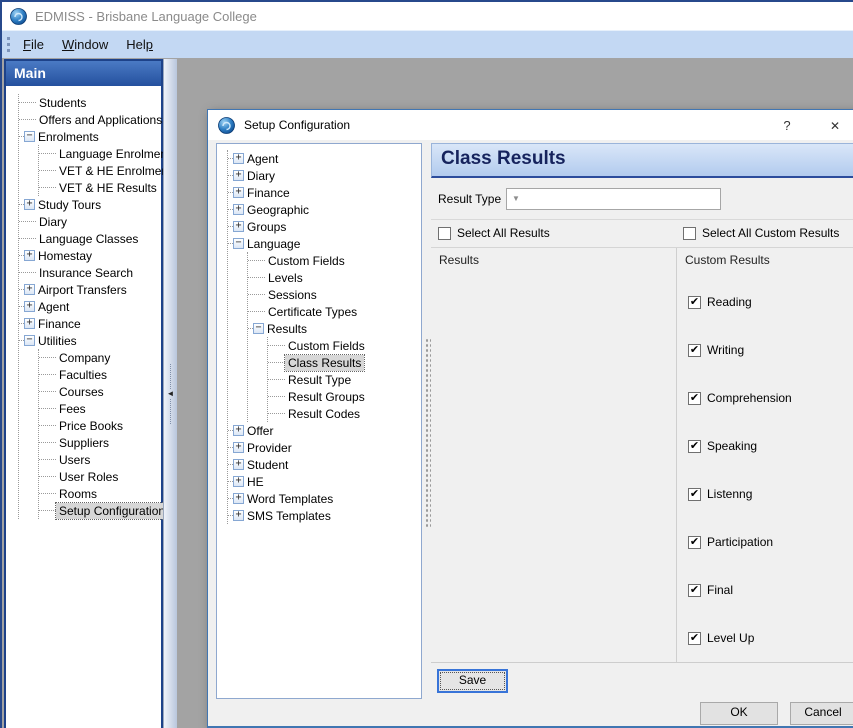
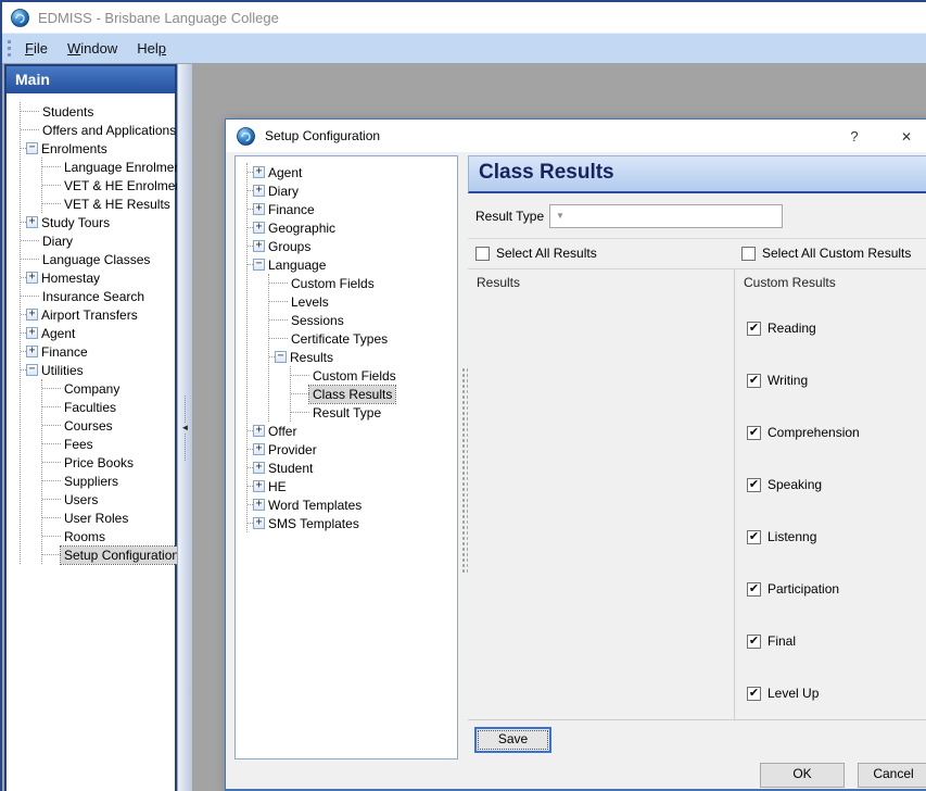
  EDMISS - Brisbane Language College
  File
  Window
  Help
  Main
  Students
  Offers and Applications
  −
  Enrolments
  Language Enrolme
  VET & HE Enrolme
  VET & HE Results
  +
  Study Tours
  Diary
  Language Classes
  +
  Homestay
  Insurance Search
  +
  Airport Transfers
  +
  Agent
  +
  Finance
  −
  Utilities
  Company
  Faculties
  Courses
  Fees
  Price Books
  Suppliers
  Users
  User Roles
  Rooms
  Setup Configuration
  ◄
  Setup Configuration
  ?
  ✕
  +
  Agent
  +
  Diary
  +
  Finance
  +
  Geographic
  +
  Groups
  −
  Language
  Custom Fields
  Levels
  Sessions
  Certificate Types
  −
  Results
  Custom Fields
  Class Results
  Result Type
- Result Groups
- Result Codes
  +
  Offer
  +
  Provider
  +
  Student
  +
  HE
  +
  Word Templates
  +
  SMS Templates
  Class Results
  Result Type
  ▼
  Select All Results
  Select All Custom Results
  Results
  Custom Results
  ✔
  Reading
  ✔
  Writing
  ✔
  Comprehension
  ✔
  Speaking
  ✔
  Listenng
  ✔
  Participation
  ✔
  Final
  ✔
  Level Up
  Save
  OK
  Cancel
